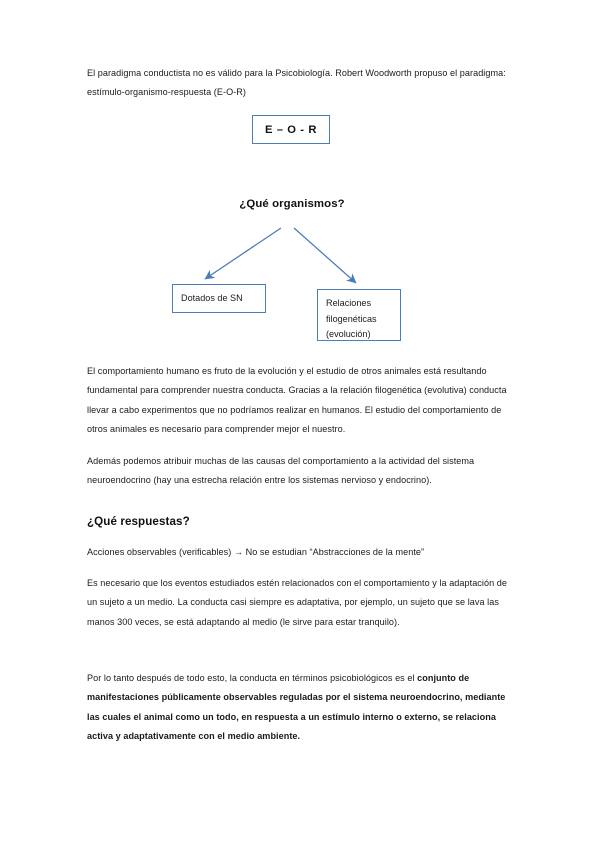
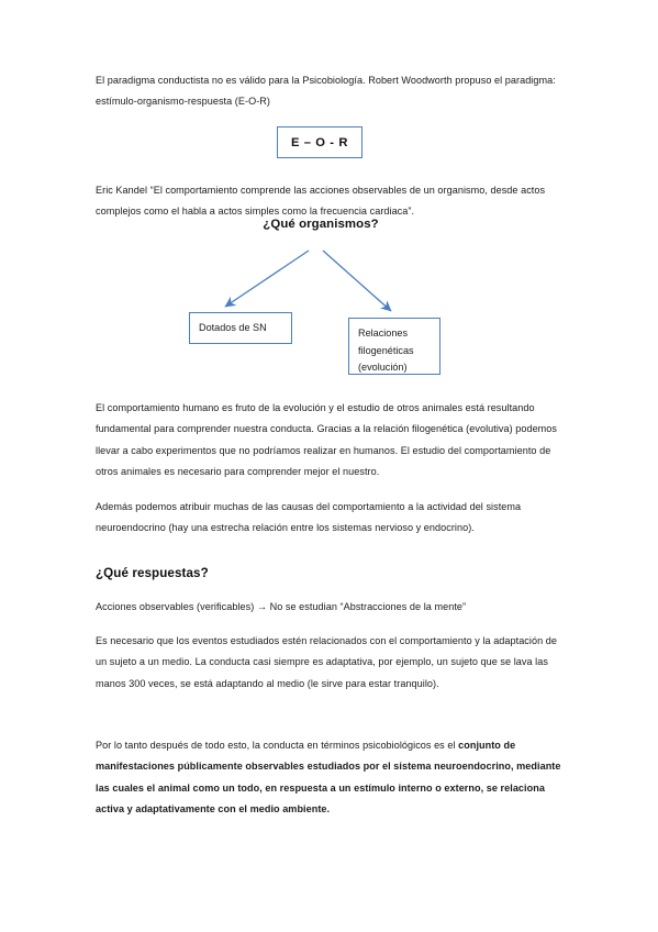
  El paradigma conductista no es válido para la Psicobiología. Robert Woodworth propuso el paradigma: estímulo-organismo-respuesta (E-O-R)
  E – O - R
+ Eric Kandel “El comportamiento comprende las acciones observables de un organismo, desde actos complejos como el habla a actos simples como la frecuencia cardiaca”.
  ¿Qué organismos?
  Dotados de SN
  Relaciones
  filogenéticas
  (evolución)
- El comportamiento humano es fruto de la evolución y el estudio de otros animales está resultando fundamental para comprender nuestra conducta. Gracias a la relación filogenética (evolutiva) conducta llevar a cabo experimentos que no podríamos realizar en humanos. El estudio del comportamiento de otros animales es necesario para comprender mejor el nuestro.
+ El comportamiento humano es fruto de la evolución y el estudio de otros animales está resultando fundamental para comprender nuestra conducta. Gracias a la relación filogenética (evolutiva) podemos llevar a cabo experimentos que no podríamos realizar en humanos. El estudio del comportamiento de otros animales es necesario para comprender mejor el nuestro.
  Además podemos atribuir muchas de las causas del comportamiento a la actividad del sistema neuroendocrino (hay una estrecha relación entre los sistemas nervioso y endocrino).
  ¿Qué respuestas?
  Acciones observables (verificables) → No se estudian “Abstracciones de la mente”
  Es necesario que los eventos estudiados estén relacionados con el comportamiento y la adaptación de un sujeto a un medio. La conducta casi siempre es adaptativa, por ejemplo, un sujeto que se lava las manos 300 veces, se está adaptando al medio (le sirve para estar tranquilo).
- Por lo tanto después de todo esto, la conducta en términos psicobiológicos es el conjunto de manifestaciones públicamente observables reguladas por el sistema neuroendocrino, mediante las cuales el animal como un todo, en respuesta a un estímulo interno o externo, se relaciona activa y adaptativamente con el medio ambiente.
+ Por lo tanto después de todo esto, la conducta en términos psicobiológicos es el conjunto de manifestaciones públicamente observables estudiados por el sistema neuroendocrino, mediante las cuales el animal como un todo, en respuesta a un estímulo interno o externo, se relaciona activa y adaptativamente con el medio ambiente.
